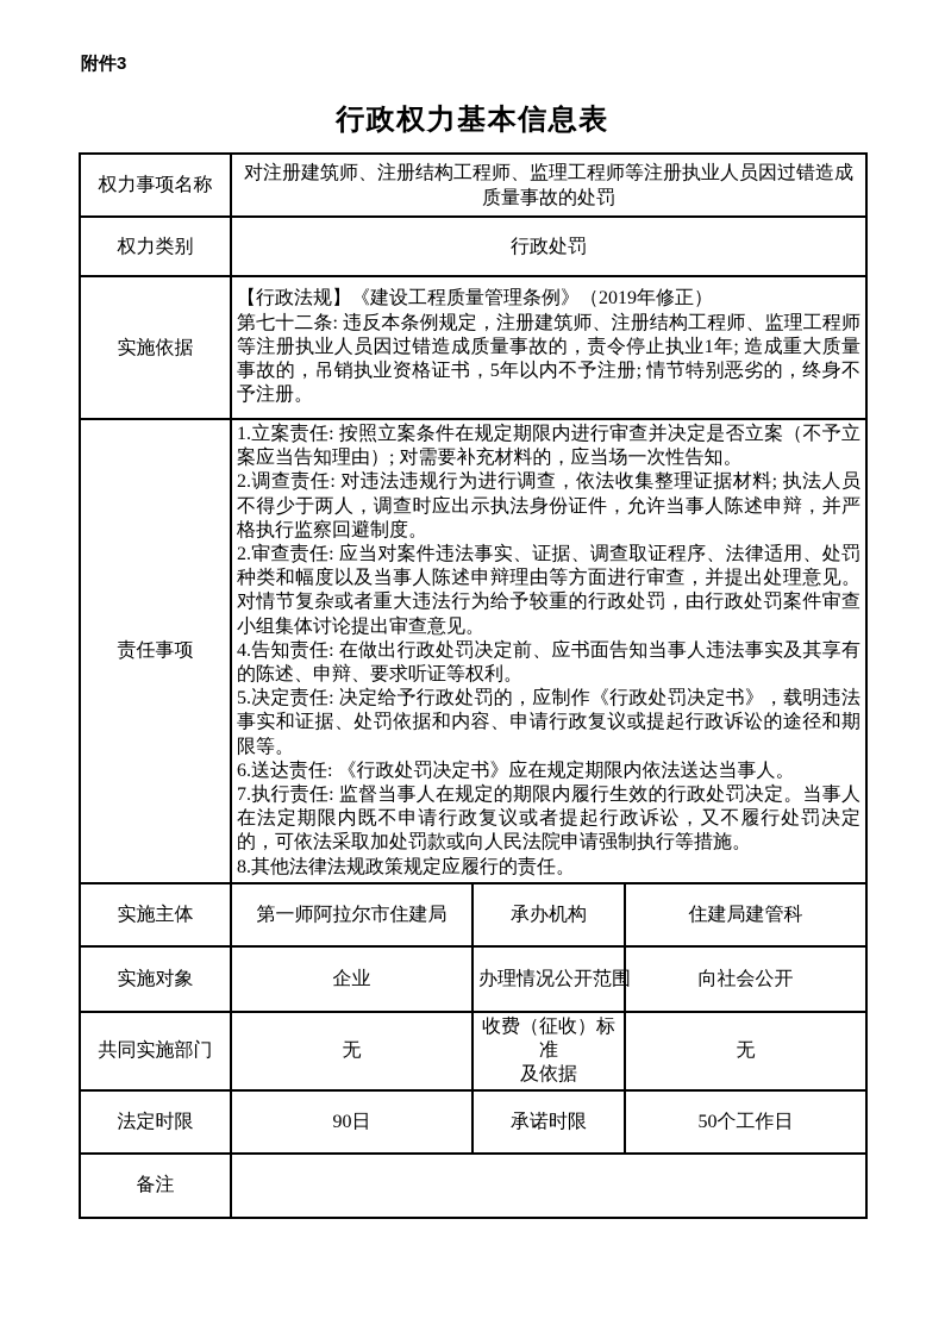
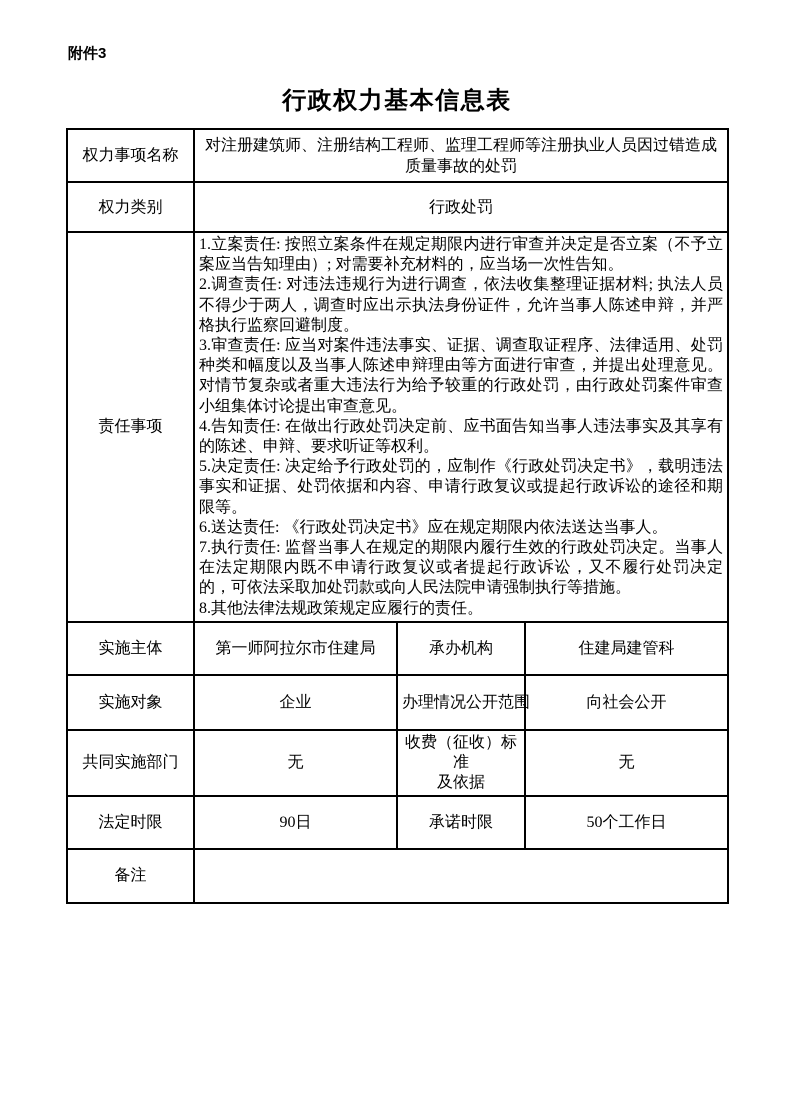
  附件3
  行政权力基本信息表
  权力事项名称	对注册建筑师、注册结构工程师、监理工程师等注册执业人员因过错造成质量事故的处罚
  权力类别	行政处罚
- 实施依据	【行政法规】《建设工程质量管理条例》（2019年修正） 第七十二条: 违反本条例规定，注册建筑师、注册结构工程师、监理工程师等注册执业人员因过错造成质量事故的，责令停止执业1年; 造成重大质量事故的，吊销执业资格证书，5年以内不予注册; 情节特别恶劣的，终身不予注册。
- 责任事项	1.立案责任: 按照立案条件在规定期限内进行审查并决定是否立案（不予立案应当告知理由）; 对需要补充材料的，应当场一次性告知。 2.调查责任: 对违法违规行为进行调查，依法收集整理证据材料; 执法人员不得少于两人，调查时应出示执法身份证件，允许当事人陈述申辩，并严格执行监察回避制度。 2.审查责任: 应当对案件违法事实、证据、调查取证程序、法律适用、处罚种类和幅度以及当事人陈述申辩理由等方面进行审查，并提出处理意见。对情节复杂或者重大违法行为给予较重的行政处罚，由行政处罚案件审查小组集体讨论提出审查意见。 4.告知责任: 在做出行政处罚决定前、应书面告知当事人违法事实及其享有的陈述、申辩、要求听证等权利。 5.决定责任: 决定给予行政处罚的，应制作《行政处罚决定书》，载明违法事实和证据、处罚依据和内容、申请行政复议或提起行政诉讼的途径和期限等。 6.送达责任: 《行政处罚决定书》应在规定期限内依法送达当事人。 7.执行责任: 监督当事人在规定的期限内履行生效的行政处罚决定。当事人在法定期限内既不申请行政复议或者提起行政诉讼，又不履行处罚决定的，可依法采取加处罚款或向人民法院申请强制执行等措施。 8.其他法律法规政策规定应履行的责任。
+ 责任事项	1.立案责任: 按照立案条件在规定期限内进行审查并决定是否立案（不予立案应当告知理由）; 对需要补充材料的，应当场一次性告知。 2.调查责任: 对违法违规行为进行调查，依法收集整理证据材料; 执法人员不得少于两人，调查时应出示执法身份证件，允许当事人陈述申辩，并严格执行监察回避制度。 3.审查责任: 应当对案件违法事实、证据、调查取证程序、法律适用、处罚种类和幅度以及当事人陈述申辩理由等方面进行审查，并提出处理意见。对情节复杂或者重大违法行为给予较重的行政处罚，由行政处罚案件审查小组集体讨论提出审查意见。 4.告知责任: 在做出行政处罚决定前、应书面告知当事人违法事实及其享有的陈述、申辩、要求听证等权利。 5.决定责任: 决定给予行政处罚的，应制作《行政处罚决定书》，载明违法事实和证据、处罚依据和内容、申请行政复议或提起行政诉讼的途径和期限等。 6.送达责任: 《行政处罚决定书》应在规定期限内依法送达当事人。 7.执行责任: 监督当事人在规定的期限内履行生效的行政处罚决定。当事人在法定期限内既不申请行政复议或者提起行政诉讼，又不履行处罚决定的，可依法采取加处罚款或向人民法院申请强制执行等措施。 8.其他法律法规政策规定应履行的责任。
  实施主体	第一师阿拉尔市住建局	承办机构	住建局建管科
  实施对象	企业	办理情况公开范围	向社会公开
  共同实施部门	无	收费（征收）标准 及依据	无
  法定时限	90日	承诺时限	50个工作日
  备注
